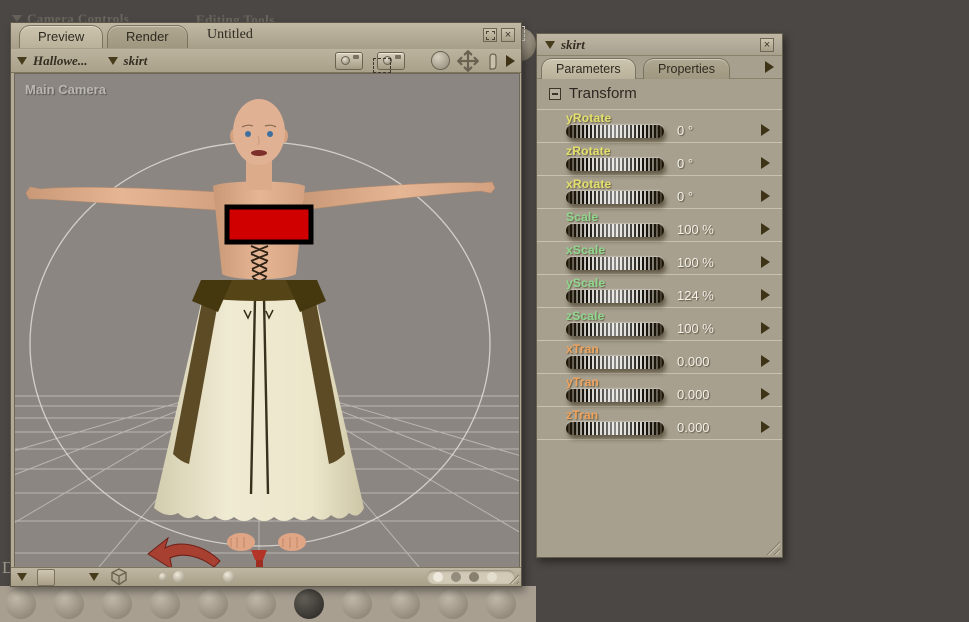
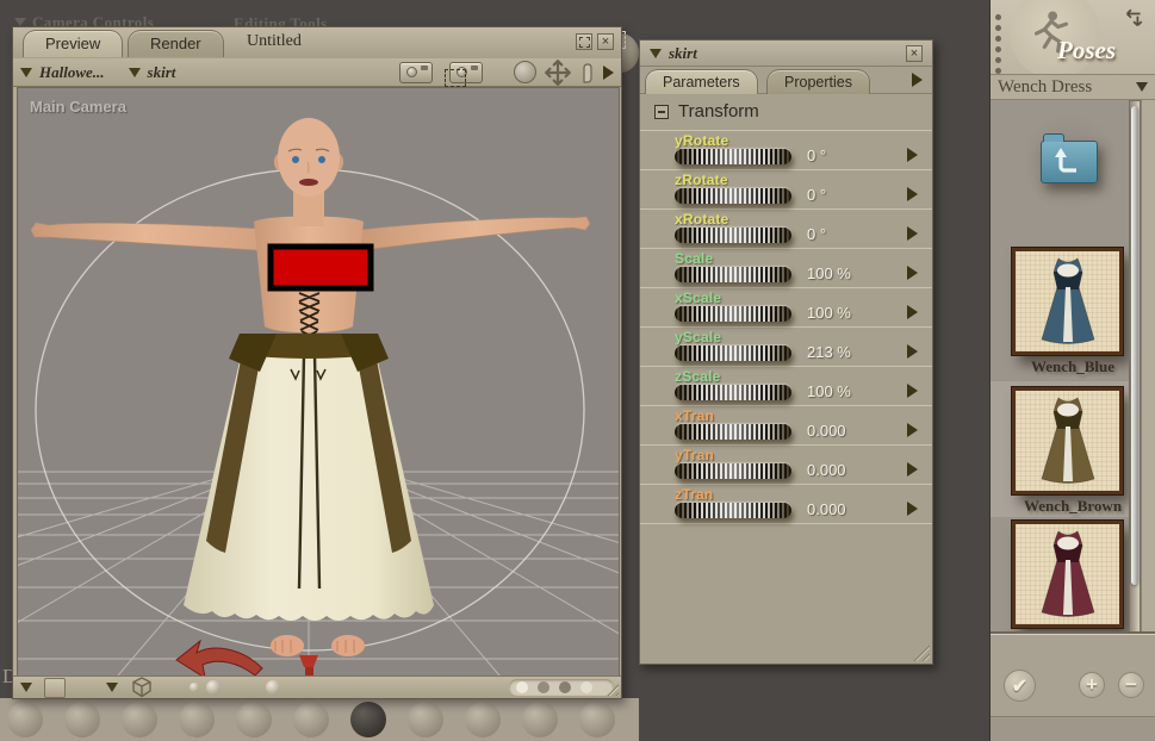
  Camera Controls
  Editing Tools
  D
  Preview
  Render
  Untitled
  ×
  Hallowe...
  skirt
  Main Camera
  skirt
  ×
  Parameters
  Properties
  Transform
  yRotate
  0 °
  zRotate
  0 °
  xRotate
  0 °
  Scale
  100 %
  xScale
  100 %
  yScale
- 124 %
+ 213 %
  zScale
  100 %
  xTran
  0.000
  yTran
  0.000
  zTran
  0.000
+ Poses
+ Wench Dress
+ Wench_Blue
+ Wench_Brown
+ ✔
+ +
+ −
